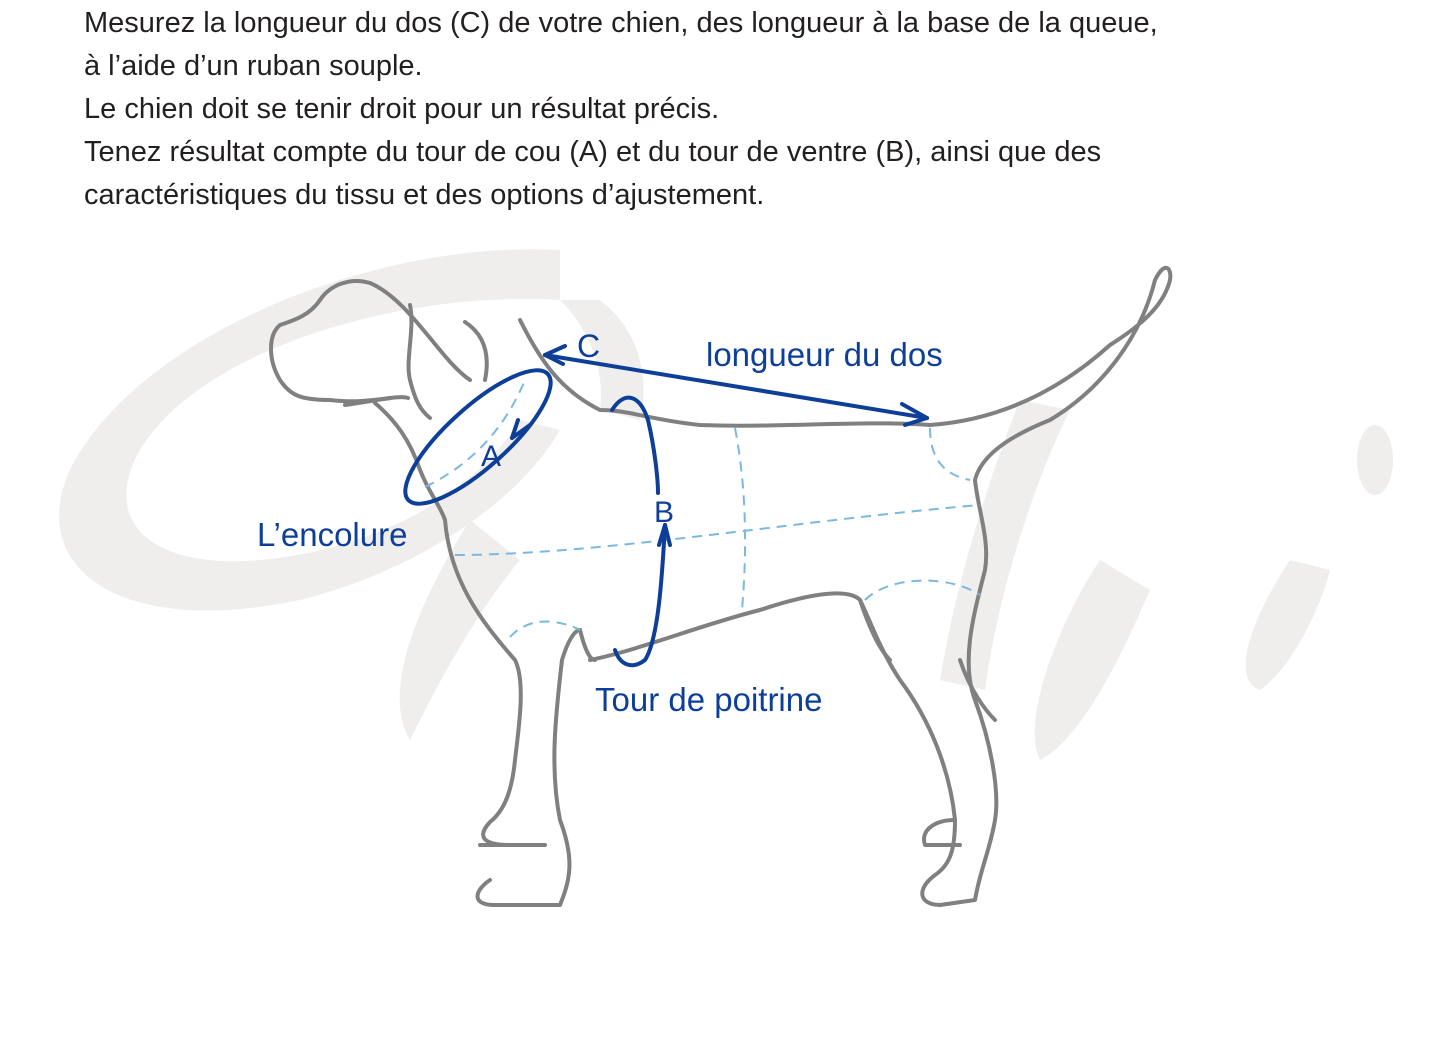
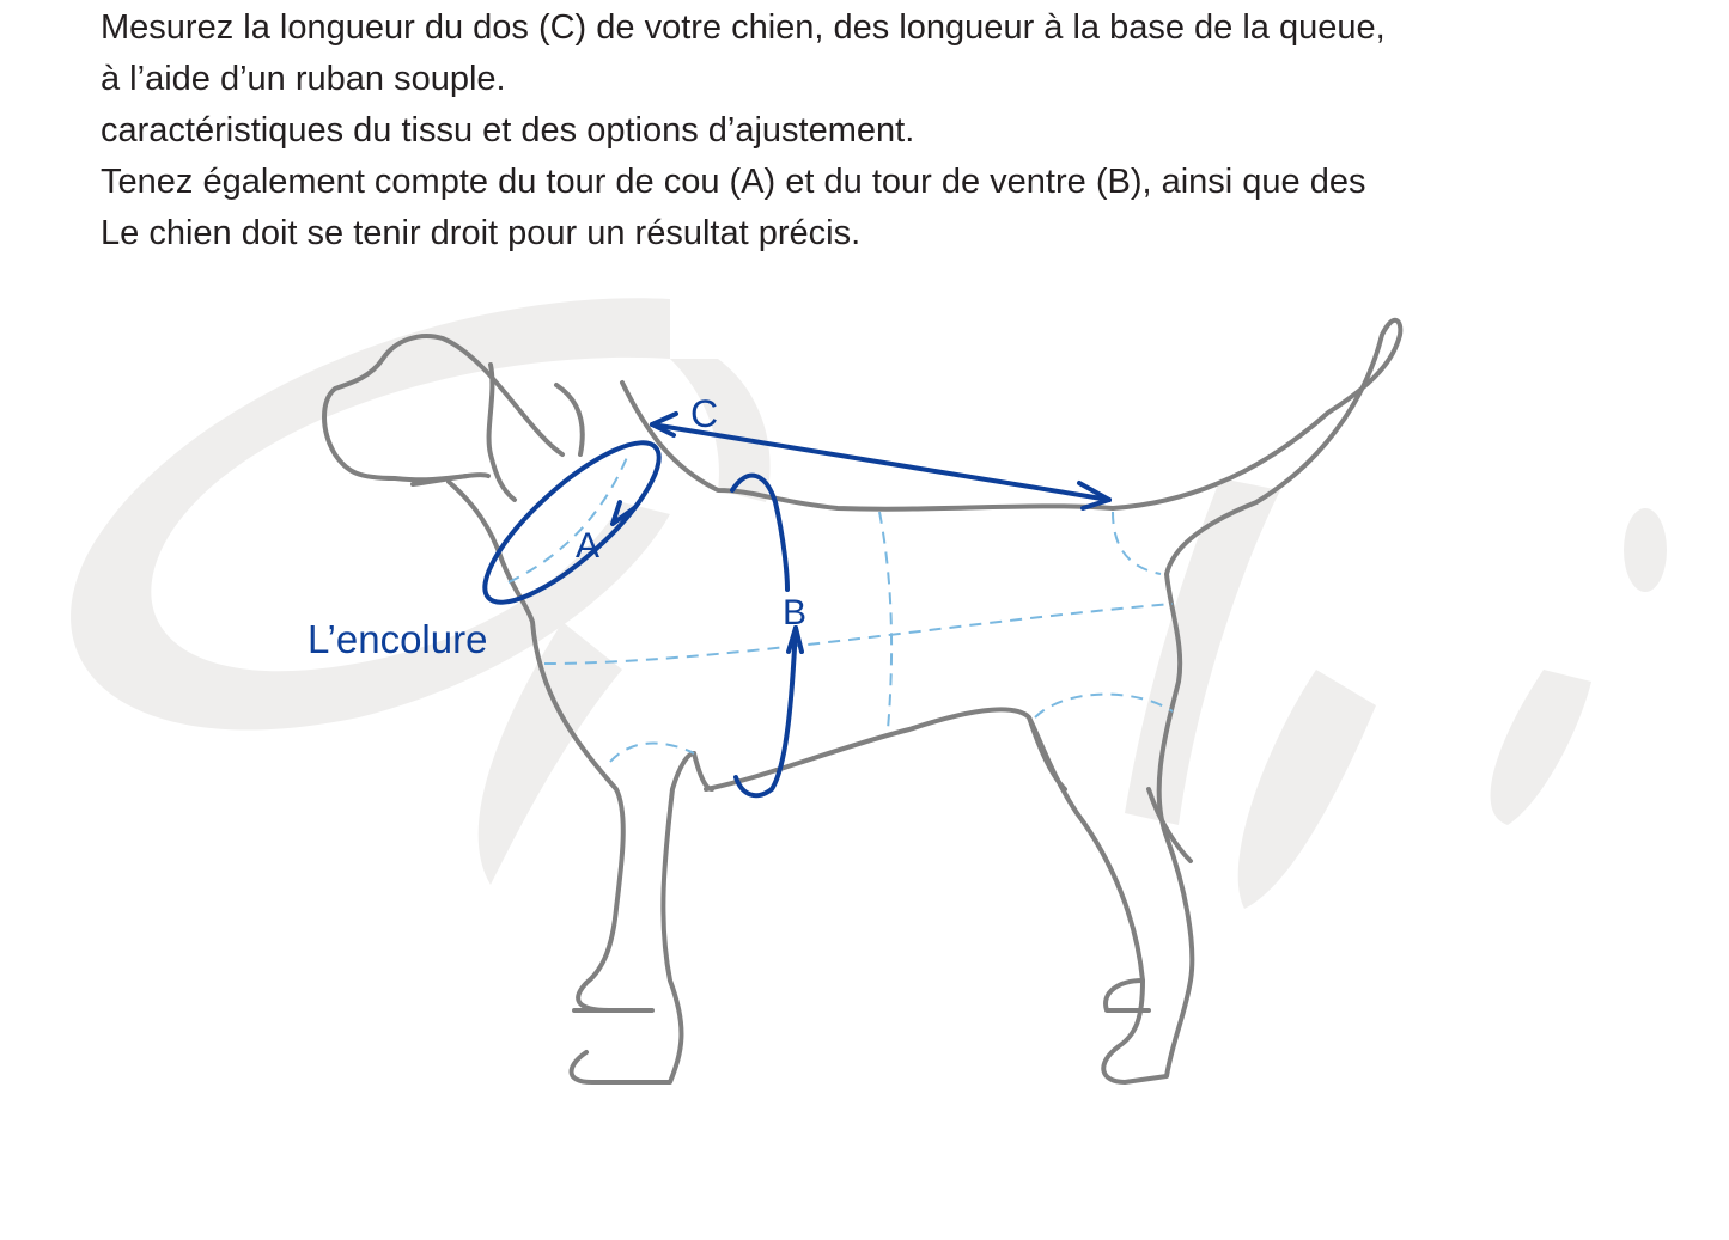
  Mesurez la longueur du dos (C) de votre chien, des longueur à la base de la queue,
  à l’aide d’un ruban souple.
- Le chien doit se tenir droit pour un résultat précis.
+ caractéristiques du tissu et des options d’ajustement.
- Tenez résultat compte du tour de cou (A) et du tour de ventre (B), ainsi que des
+ Tenez également compte du tour de cou (A) et du tour de ventre (B), ainsi que des
- caractéristiques du tissu et des options d’ajustement.
+ Le chien doit se tenir droit pour un résultat précis.
- longueur du dos
  C
  A
  B
  L’encolure
- Tour de poitrine
